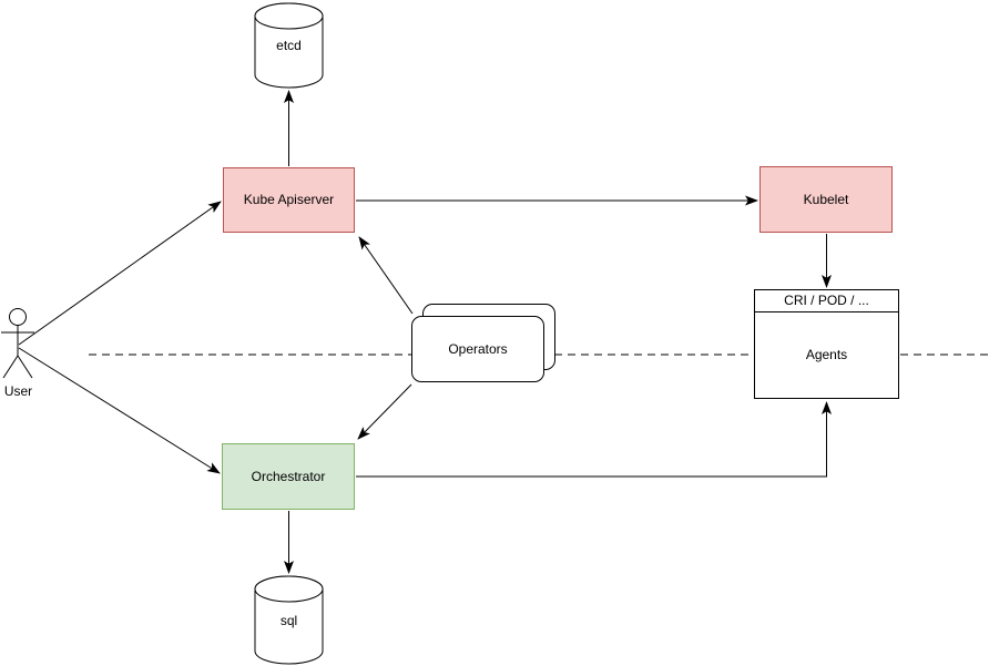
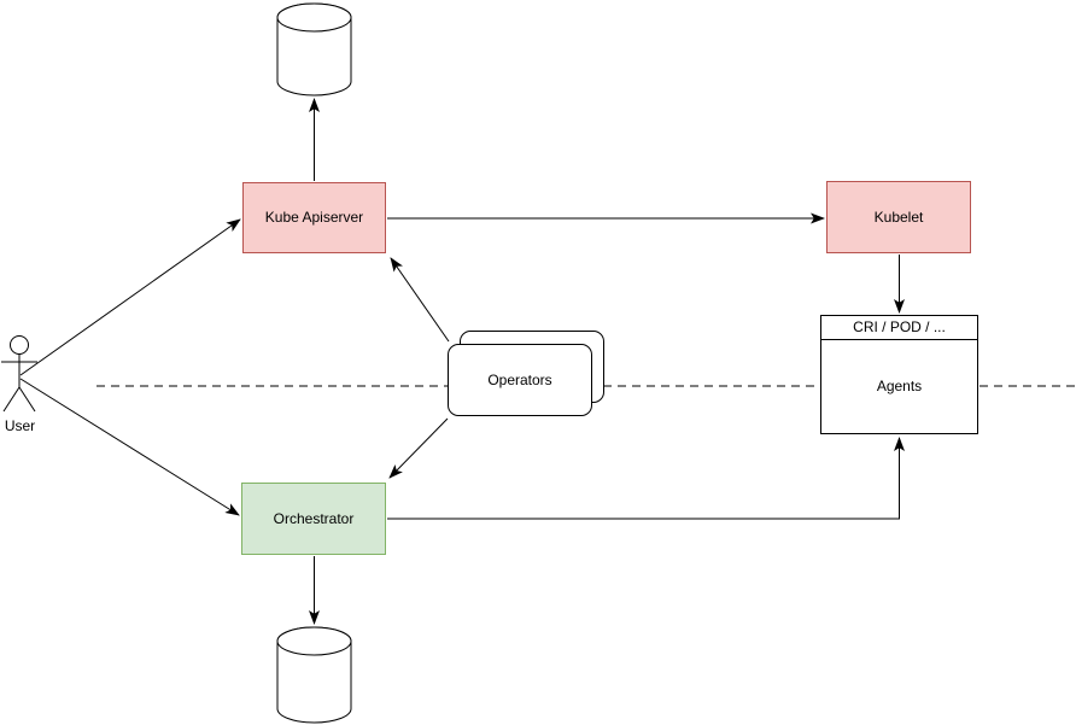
  Kube Apiserver
  Kubelet
  Operators
  CRI / POD / ...
  Agents
  Orchestrator
- etcd
- sql
  User
